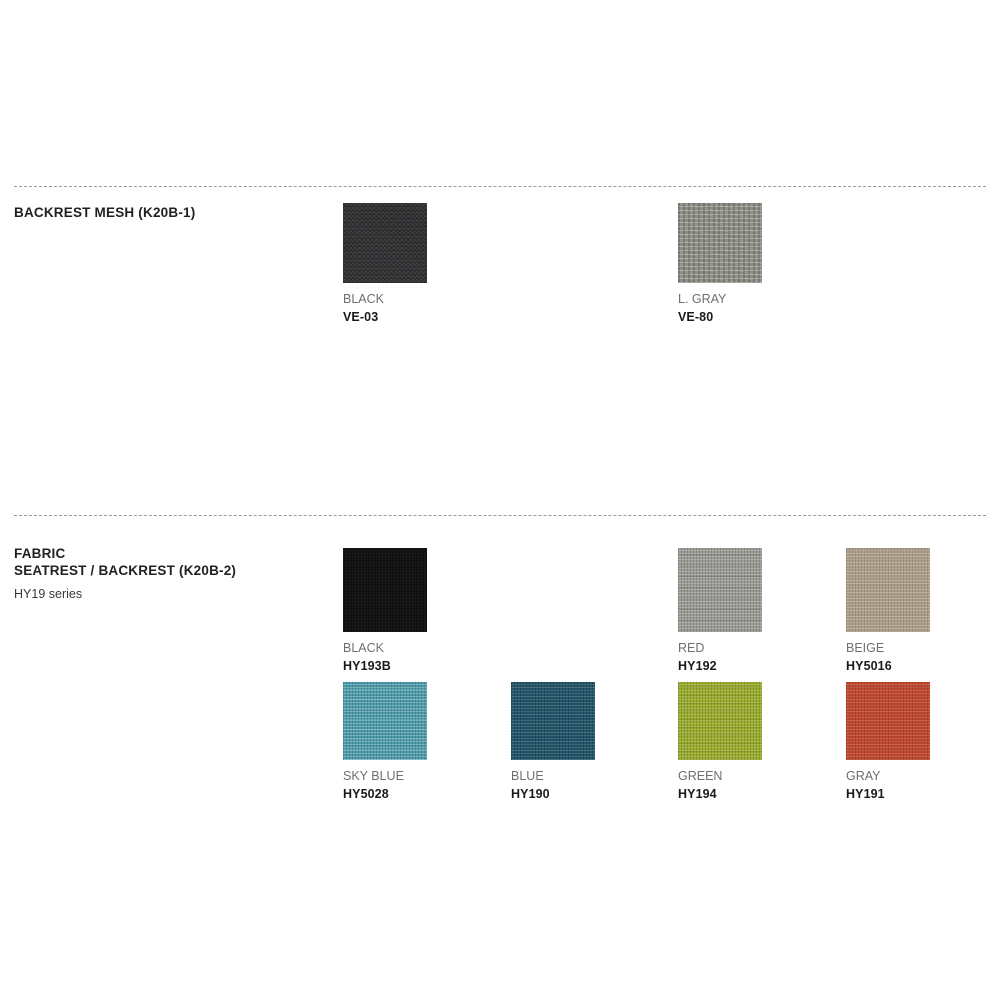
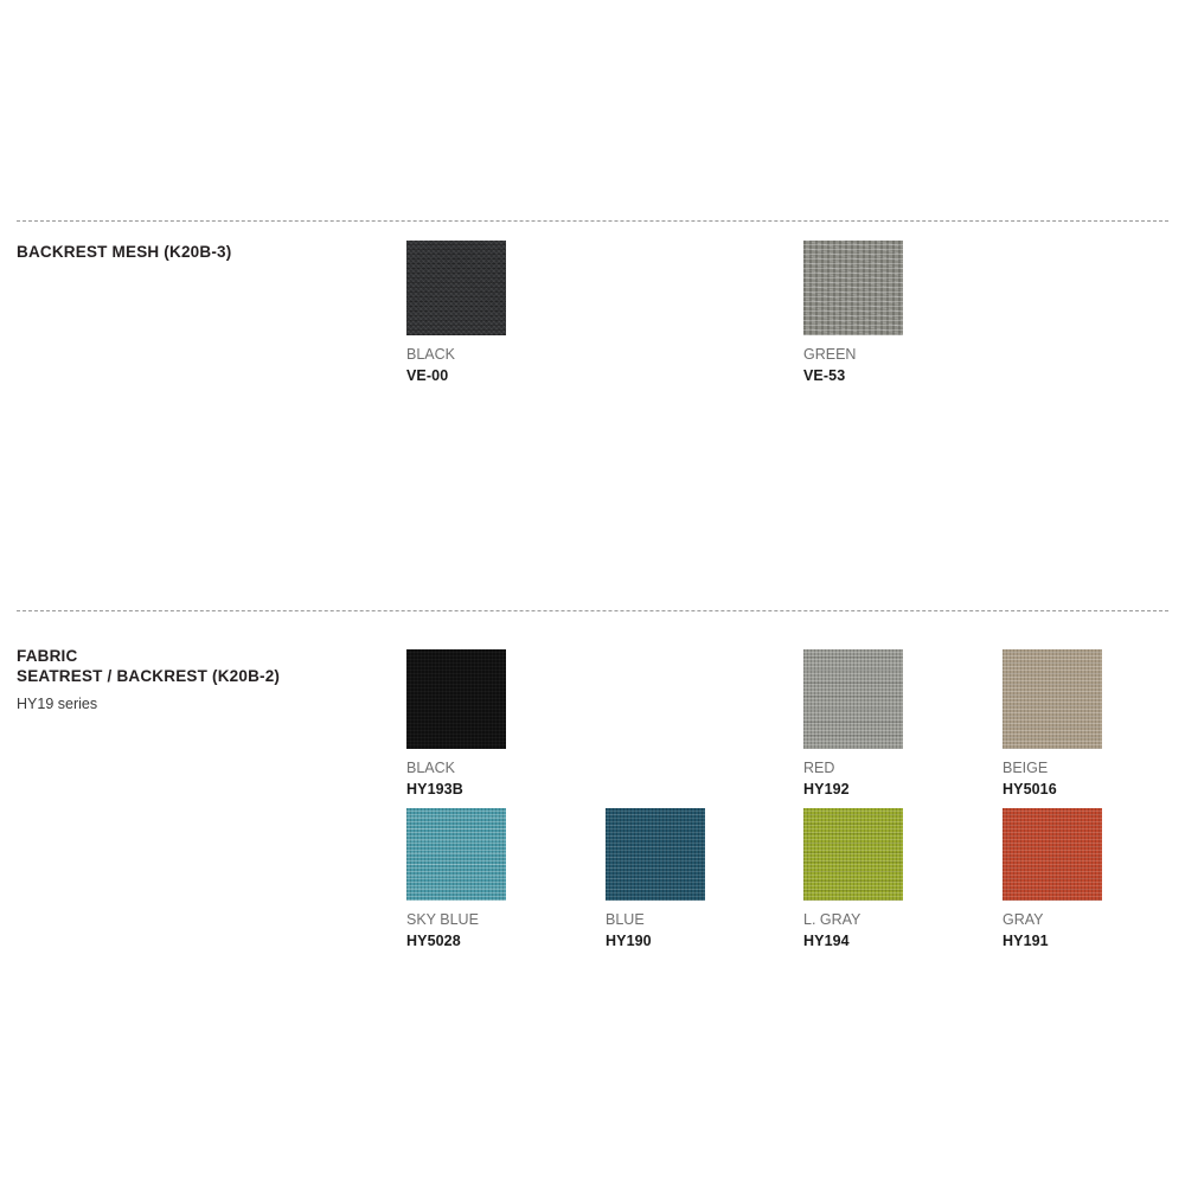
- BACKREST MESH (K20B-1)
+ BACKREST MESH (K20B-3)
  BLACK
- VE-03
+ VE-00
- L. GRAY
+ GREEN
- VE-80
+ VE-53
  FABRIC
  SEATREST / BACKREST (K20B-2)
  HY19 series
  BLACK
  HY193B
  RED
  HY192
  BEIGE
  HY5016
  SKY BLUE
  HY5028
  BLUE
  HY190
- GREEN
+ L. GRAY
  HY194
  GRAY
  HY191
